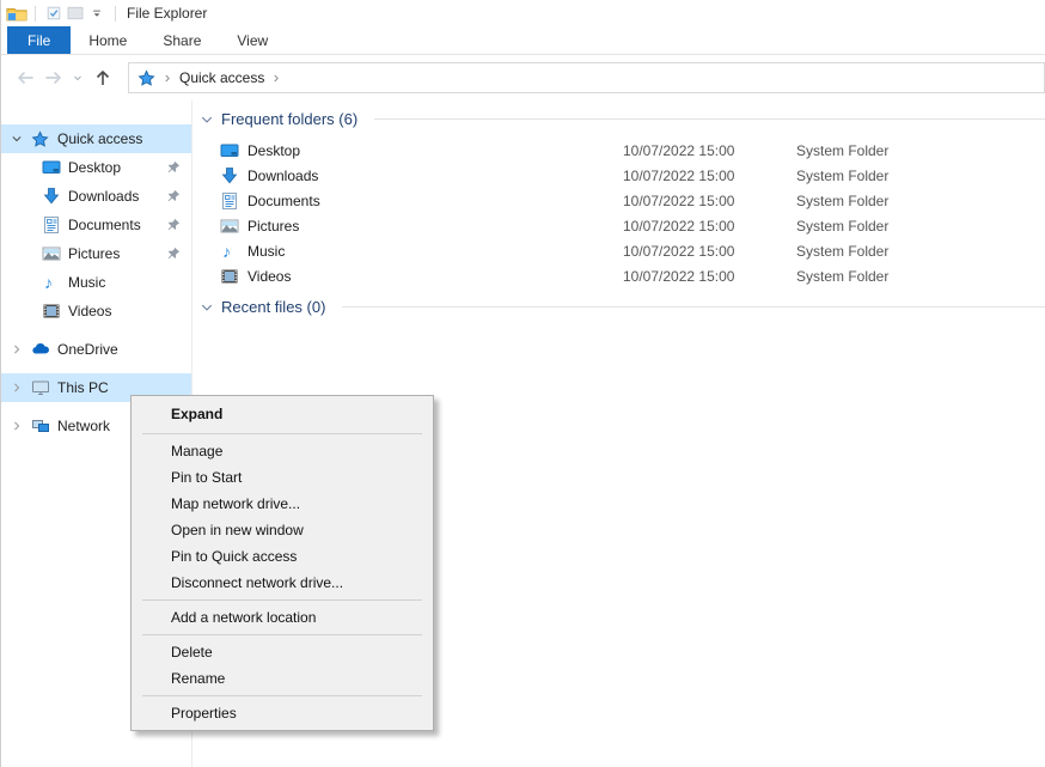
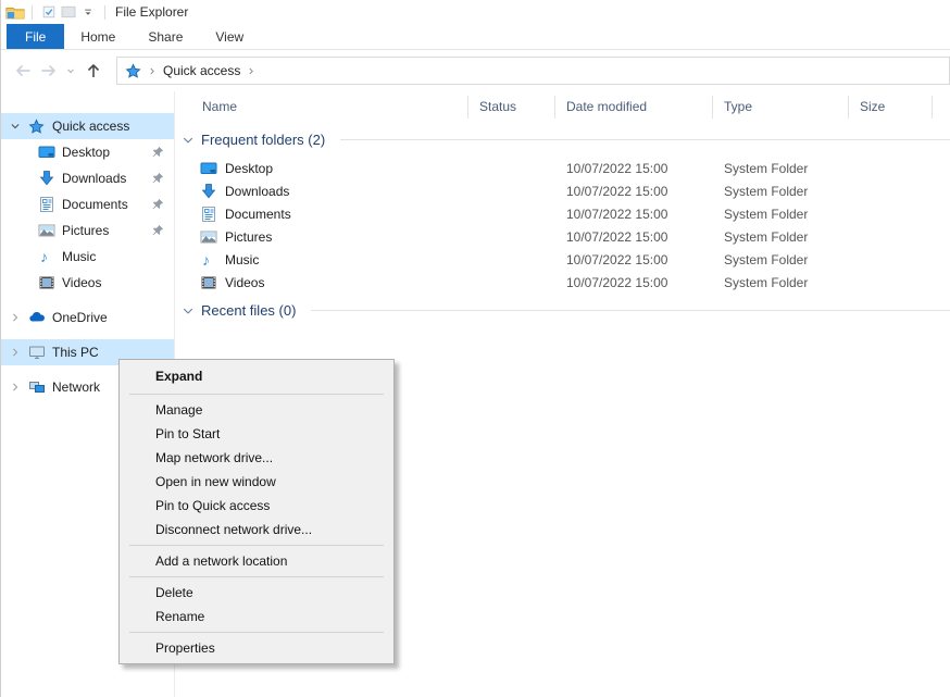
  File Explorer
  File
  Home
  Share
  View
  Quick access
  Quick access
  Desktop
  Downloads
  Documents
  Pictures
  ♪
  Music
  Videos
  OneDrive
  This PC
  Network
+ Name
+ Status
+ Date modified
+ Type
+ Size
- Frequent folders (6)
+ Frequent folders (2)
  Desktop
  10/07/2022 15:00
  System Folder
  Downloads
  10/07/2022 15:00
  System Folder
  Documents
  10/07/2022 15:00
  System Folder
  Pictures
  10/07/2022 15:00
  System Folder
  ♪
  Music
  10/07/2022 15:00
  System Folder
  Videos
  10/07/2022 15:00
  System Folder
  Recent files (0)
  Expand
  Manage
  Pin to Start
  Map network drive...
  Open in new window
  Pin to Quick access
  Disconnect network drive...
  Add a network location
  Delete
  Rename
  Properties
